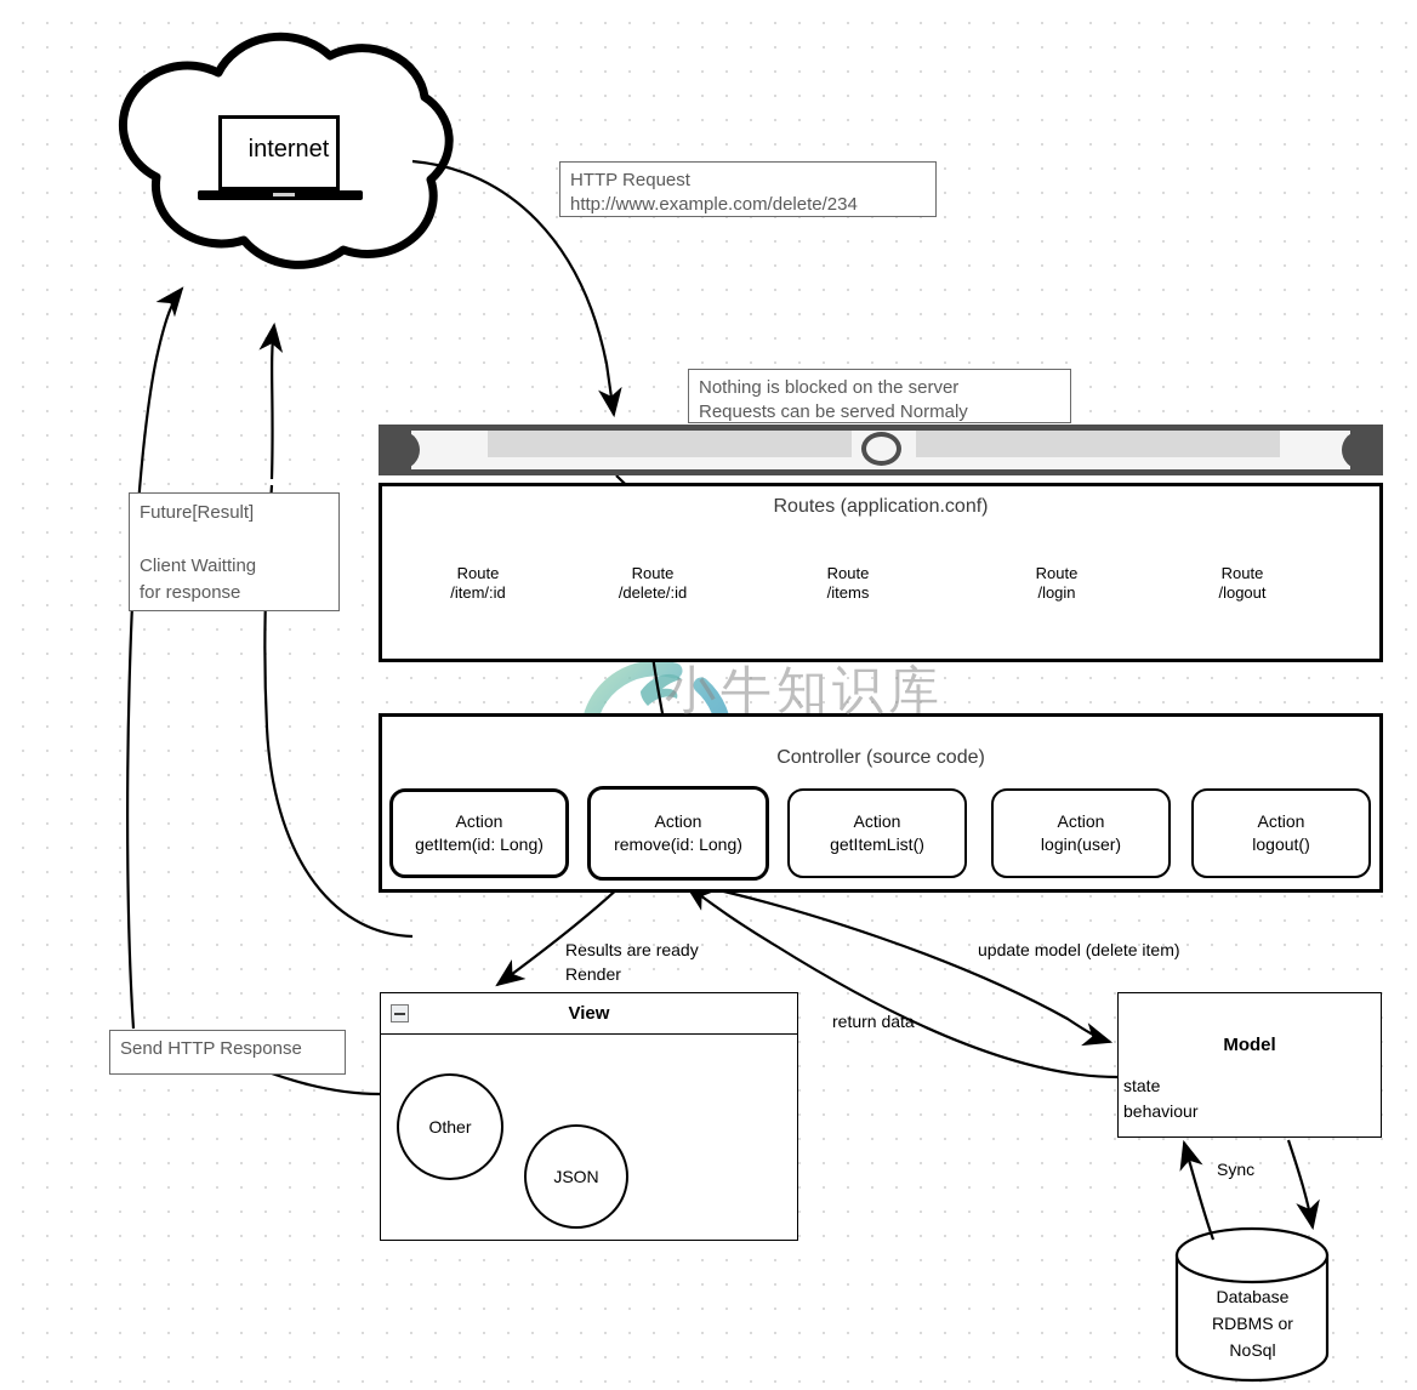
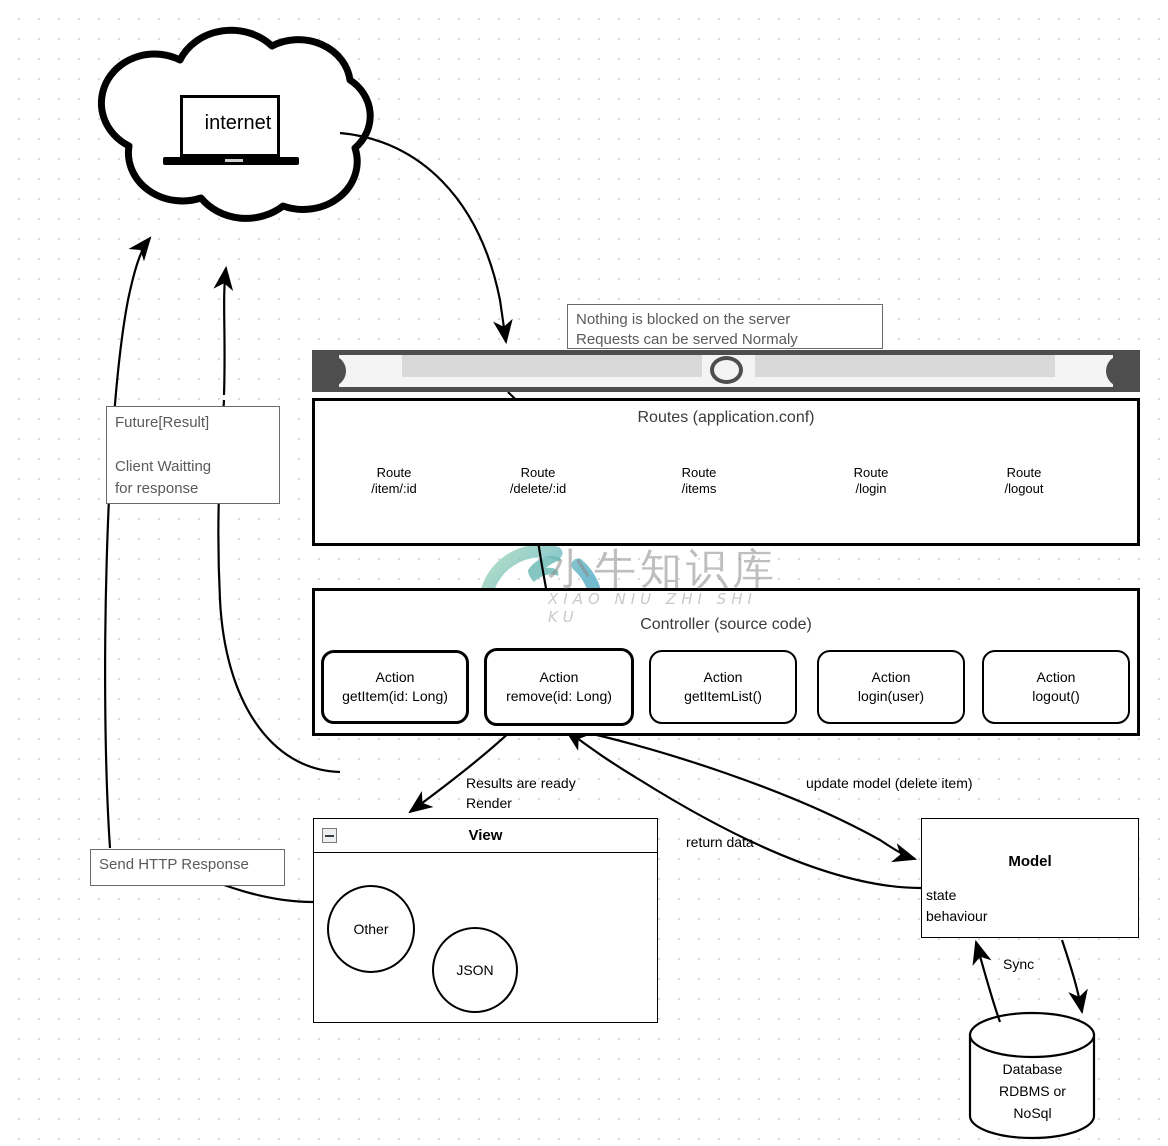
  internet
- HTTP Request
- http://www.example.com/delete/234
  Nothing is blocked on the server
  Requests can be served Normaly
  Future[Result]
  Client Waitting
  for response
  Send HTTP Response
  Routes (application.conf)
  Route
  /item/:id
  Route
  /delete/:id
  Route
  /items
  Route
  /login
  Route
  /logout
  Controller (source code)
  Action
  getItem(id: Long)
  Action
  remove(id: Long)
  Action
  getItemList()
  Action
  login(user)
  Action
  logout()
  View
  Other
  JSON
  Model
  state
  behaviour
  Database
  RDBMS or
  NoSql
  Sync
  Results are ready
  Render
  return data
  update model (delete item)
  小牛知识库
+ XIAO NIU ZHI SHI KU
